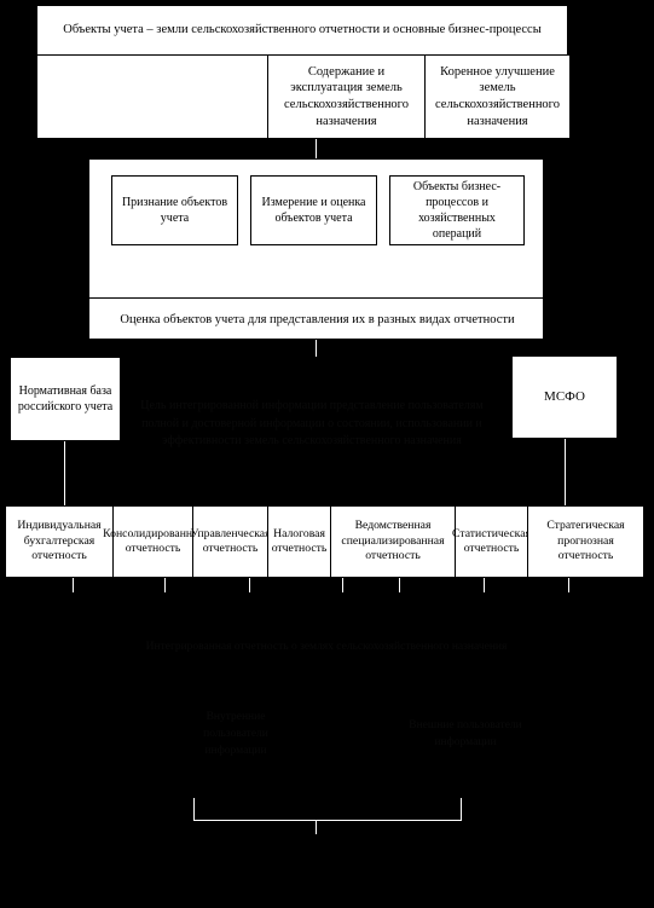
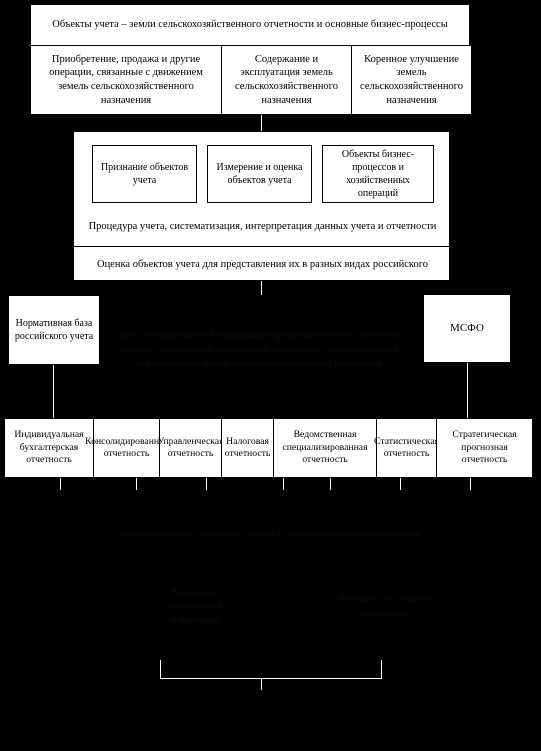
  Объекты учета – земли сельскохозяйственного отчетности и основные бизнес-процессы
+ Приобретение, продажа и другие операции, связанные с движением земель сельскохозяйственного назначения
  Содержание и эксплуатация земель сельскохозяйственного назначения
  Коренное улучшение земель сельскохозяйственного назначения
  Признание объектов учета
  Измерение и оценка объектов учета
  Объекты бизнес-процессов и хозяйственных операций
+ Процедура учета, систематизация, интерпретация данных учета и отчетности
- Оценка объектов учета для представления их в разных видах отчетности
+ Оценка объектов учета для представления их в разных видах российского
  Нормативная база российского учета
  МСФО
  Индивидуальная бухгалтерская отчетность
  Консолидированн отчетность
  Управленческа отчетность
  Налоговая отчетность
  Ведомственная специализированная отчетность
  Статистическа отчетность
  Стратегическая прогнозная отчетность
